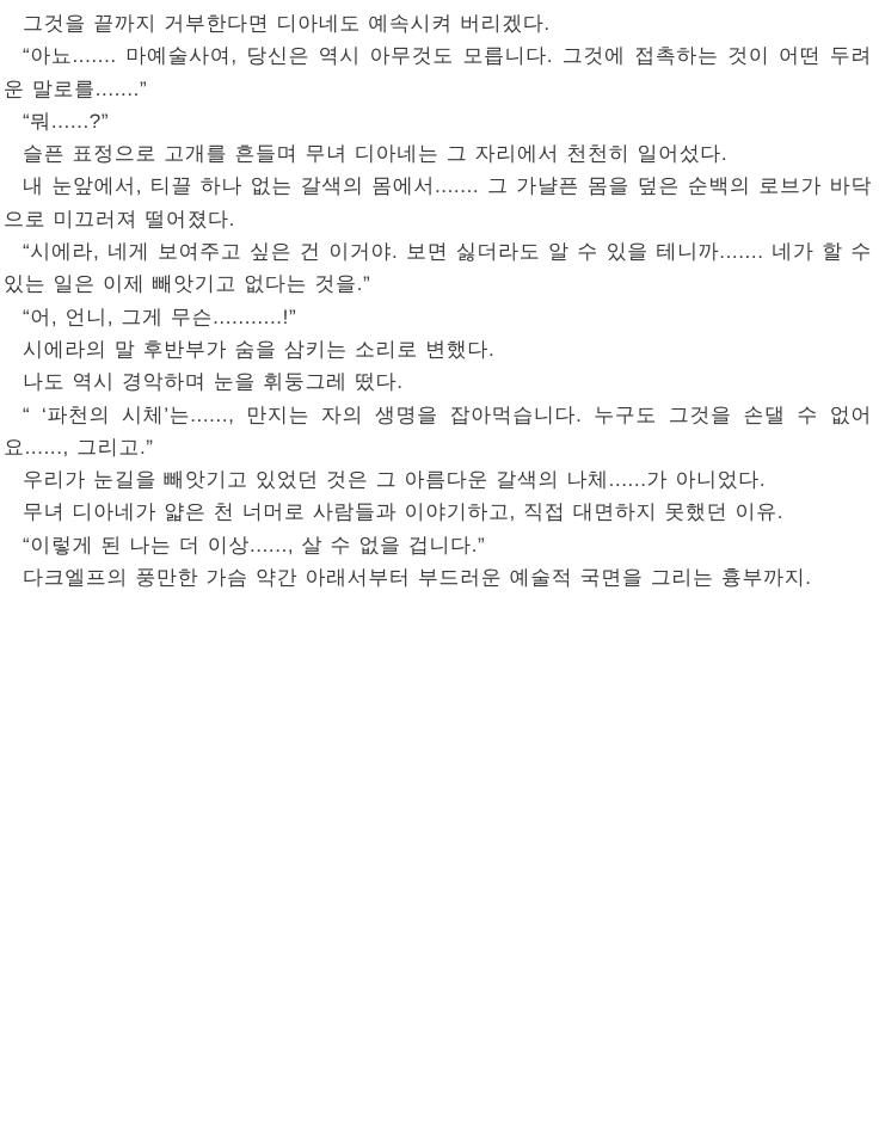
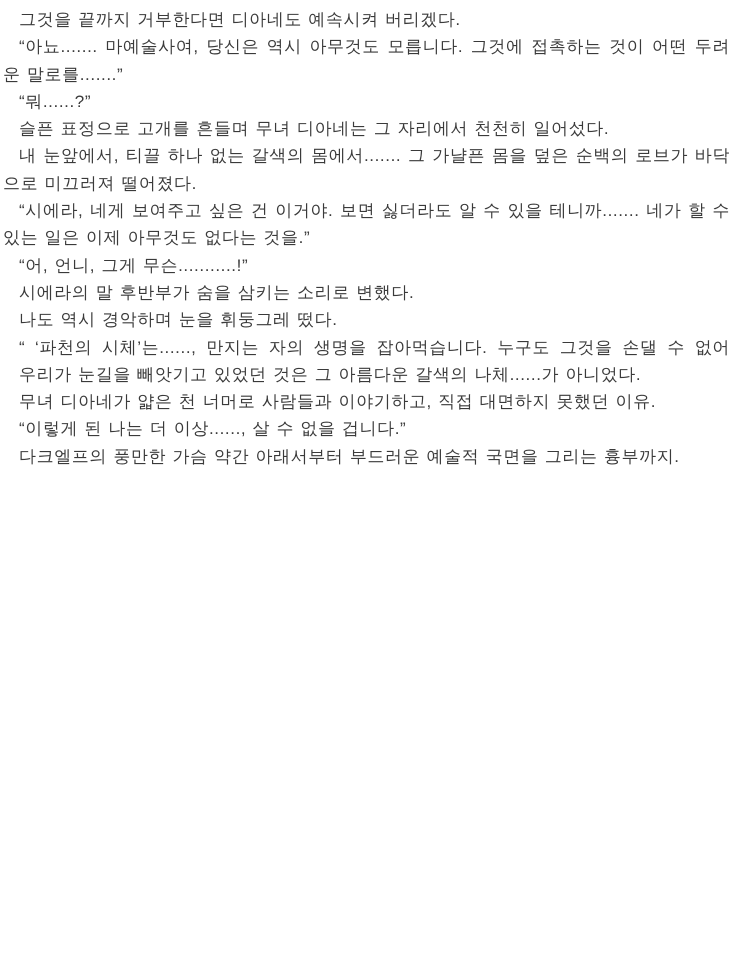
  그것을 끝까지 거부한다면 디아네도 예속시켜 버리겠다.
  “아뇨....... 마예술사여, 당신은 역시 아무것도 모릅니다. 그것에 접촉하는 것이 어떤 두려
  운 말로를.......”
  “뭐......?”
  슬픈 표정으로 고개를 흔들며 무녀 디아네는 그 자리에서 천천히 일어섰다.
  내 눈앞에서, 티끌 하나 없는 갈색의 몸에서....... 그 가냘픈 몸을 덮은 순백의 로브가 바닥
  으로 미끄러져 떨어졌다.
  “시에라, 네게 보여주고 싶은 건 이거야. 보면 싫더라도 알 수 있을 테니까....... 네가 할 수
- 있는 일은 이제 빼앗기고 없다는 것을.”
+ 있는 일은 이제 아무것도 없다는 것을.”
  “어, 언니, 그게 무슨...........!”
  시에라의 말 후반부가 숨을 삼키는 소리로 변했다.
  나도 역시 경악하며 눈을 휘둥그레 떴다.
  “ ‘파천의 시체’는......, 만지는 자의 생명을 잡아먹습니다. 누구도 그것을 손댈 수 없어
- 요......, 그리고.”
  우리가 눈길을 빼앗기고 있었던 것은 그 아름다운 갈색의 나체......가 아니었다.
  무녀 디아네가 얇은 천 너머로 사람들과 이야기하고, 직접 대면하지 못했던 이유.
  “이렇게 된 나는 더 이상......, 살 수 없을 겁니다.”
  다크엘프의 풍만한 가슴 약간 아래서부터 부드러운 예술적 국면을 그리는 흉부까지.
